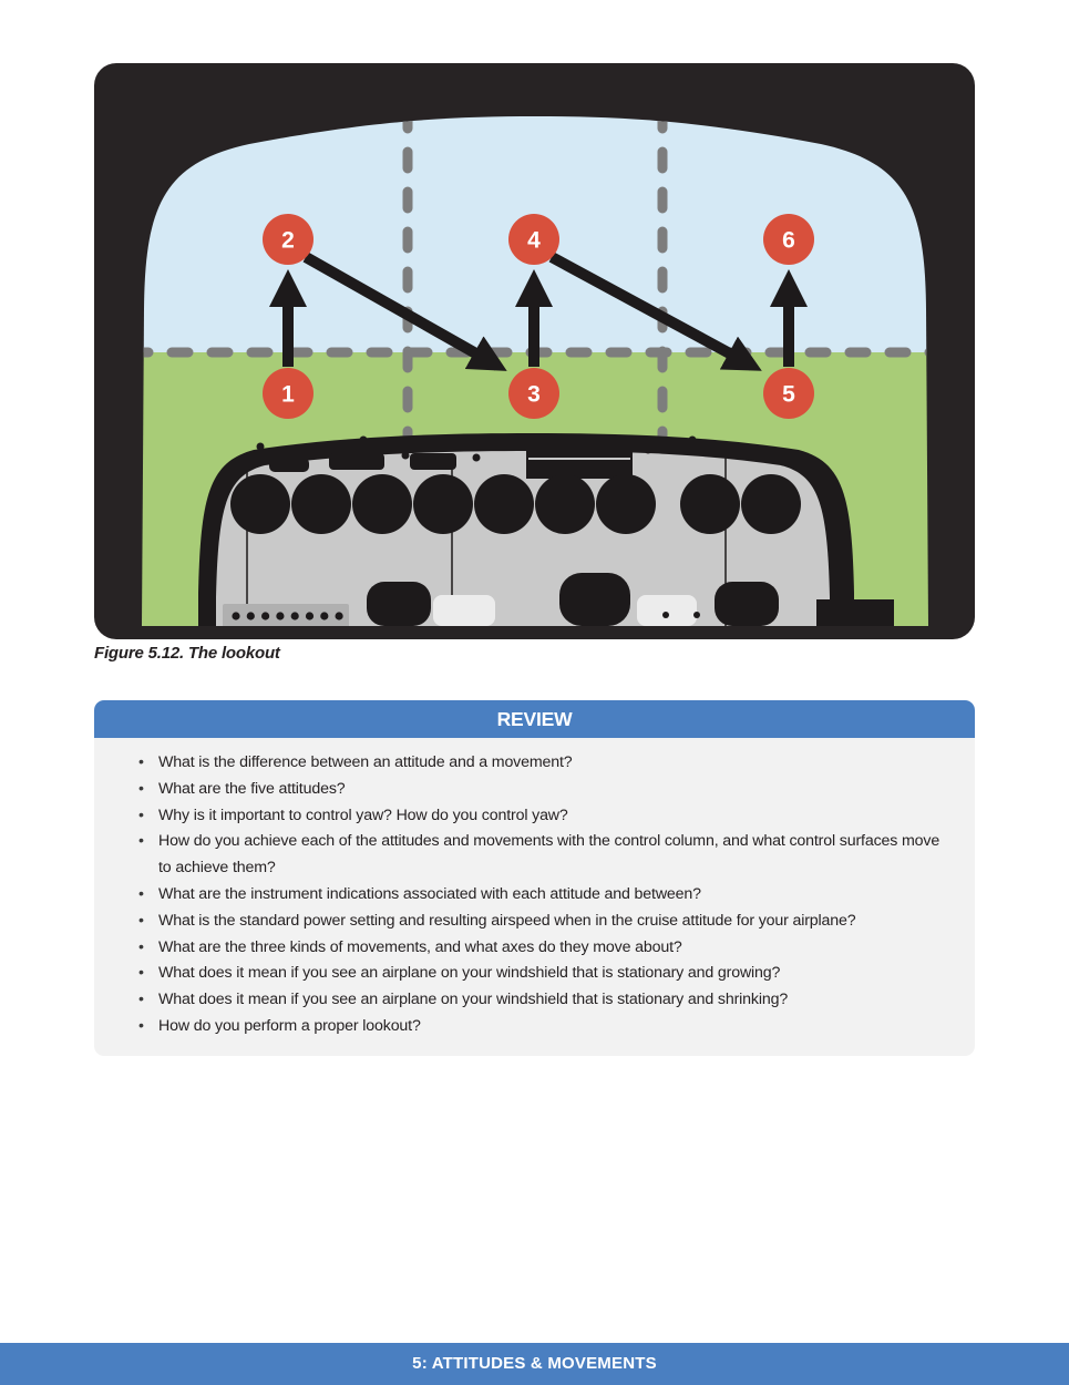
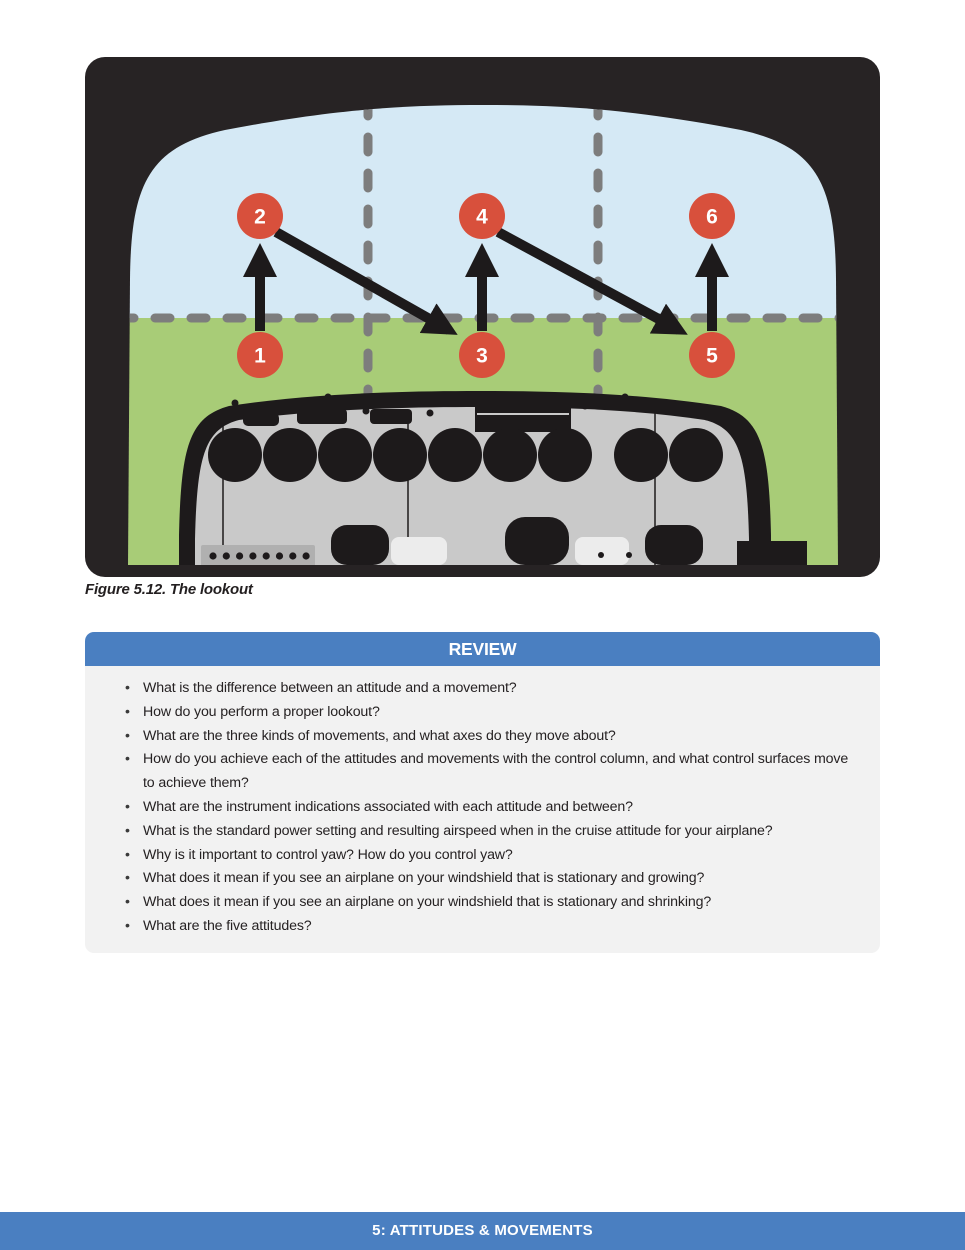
  1
  2
  3
  4
  5
  6
  Figure 5.12. The lookout
  REVIEW
  What is the difference between an attitude and a movement?
- What are the five attitudes?
+ How do you perform a proper lookout?
- Why is it important to control yaw? How do you control yaw?
+ What are the three kinds of movements, and what axes do they move about?
  How do you achieve each of the attitudes and movements with the control column, and what control surfaces move to achieve them?
  What are the instrument indications associated with each attitude and between?
  What is the standard power setting and resulting airspeed when in the cruise attitude for your airplane?
- What are the three kinds of movements, and what axes do they move about?
+ Why is it important to control yaw? How do you control yaw?
  What does it mean if you see an airplane on your windshield that is stationary and growing?
  What does it mean if you see an airplane on your windshield that is stationary and shrinking?
- How do you perform a proper lookout?
+ What are the five attitudes?
  5: ATTITUDES & MOVEMENTS
